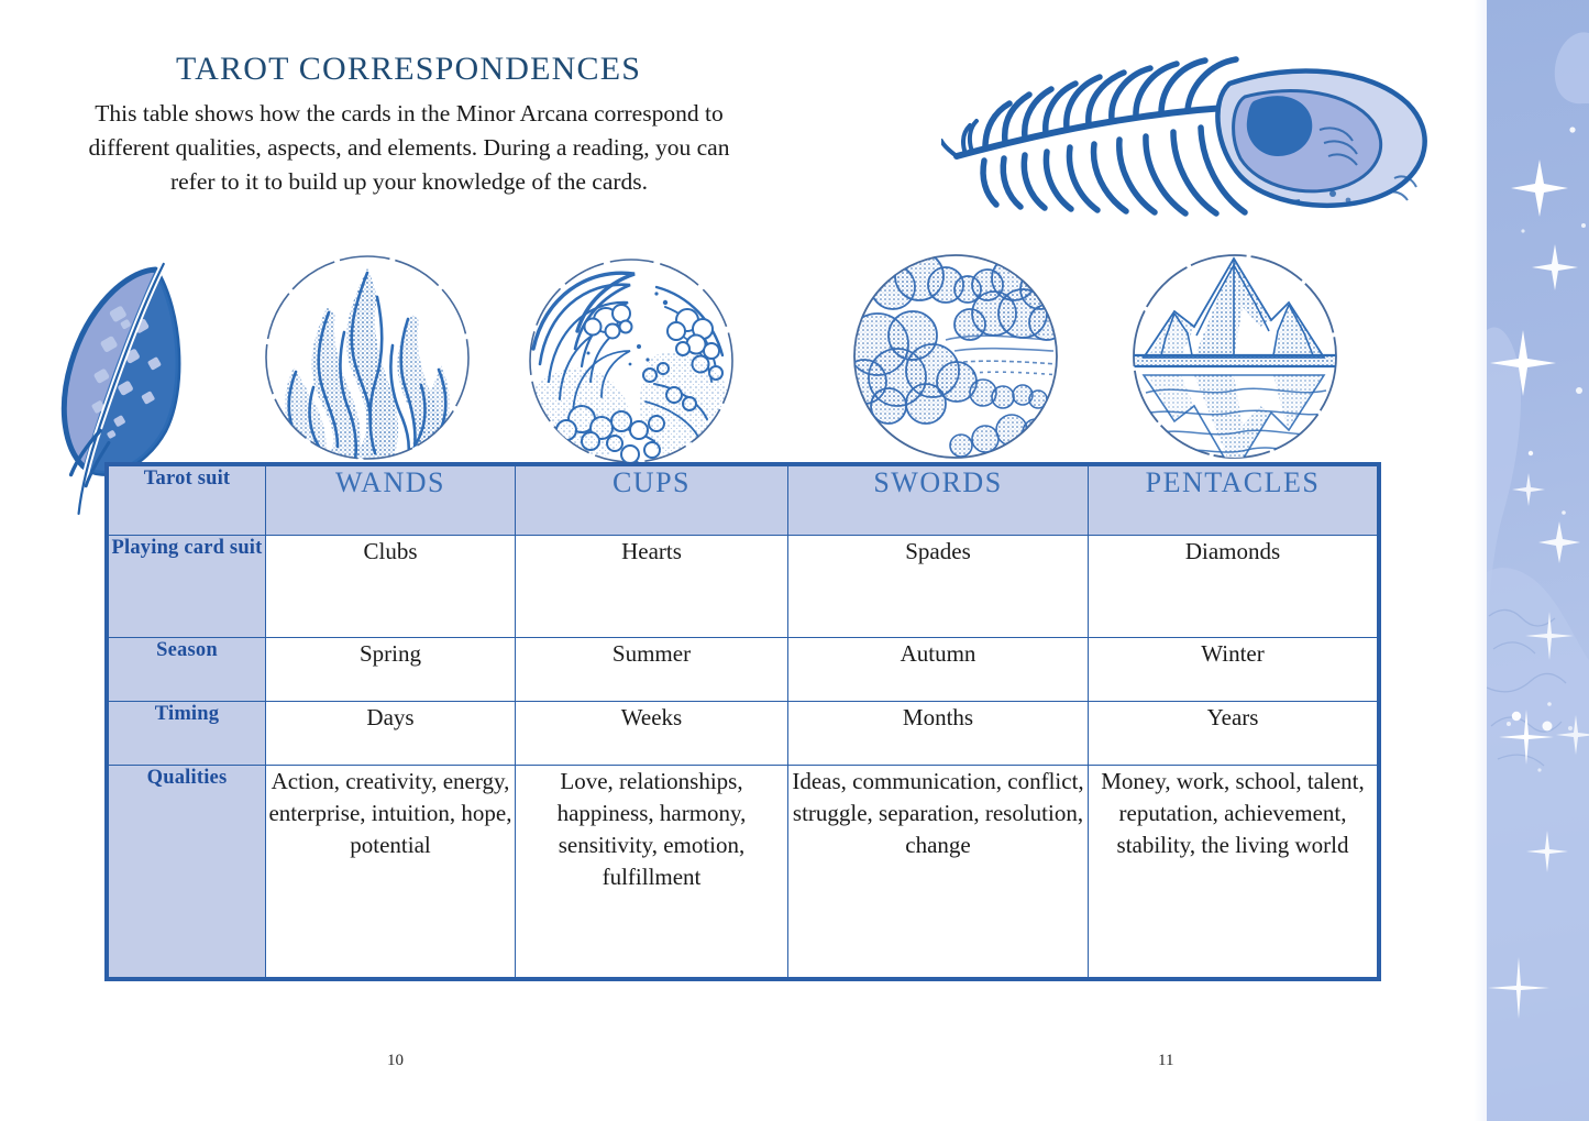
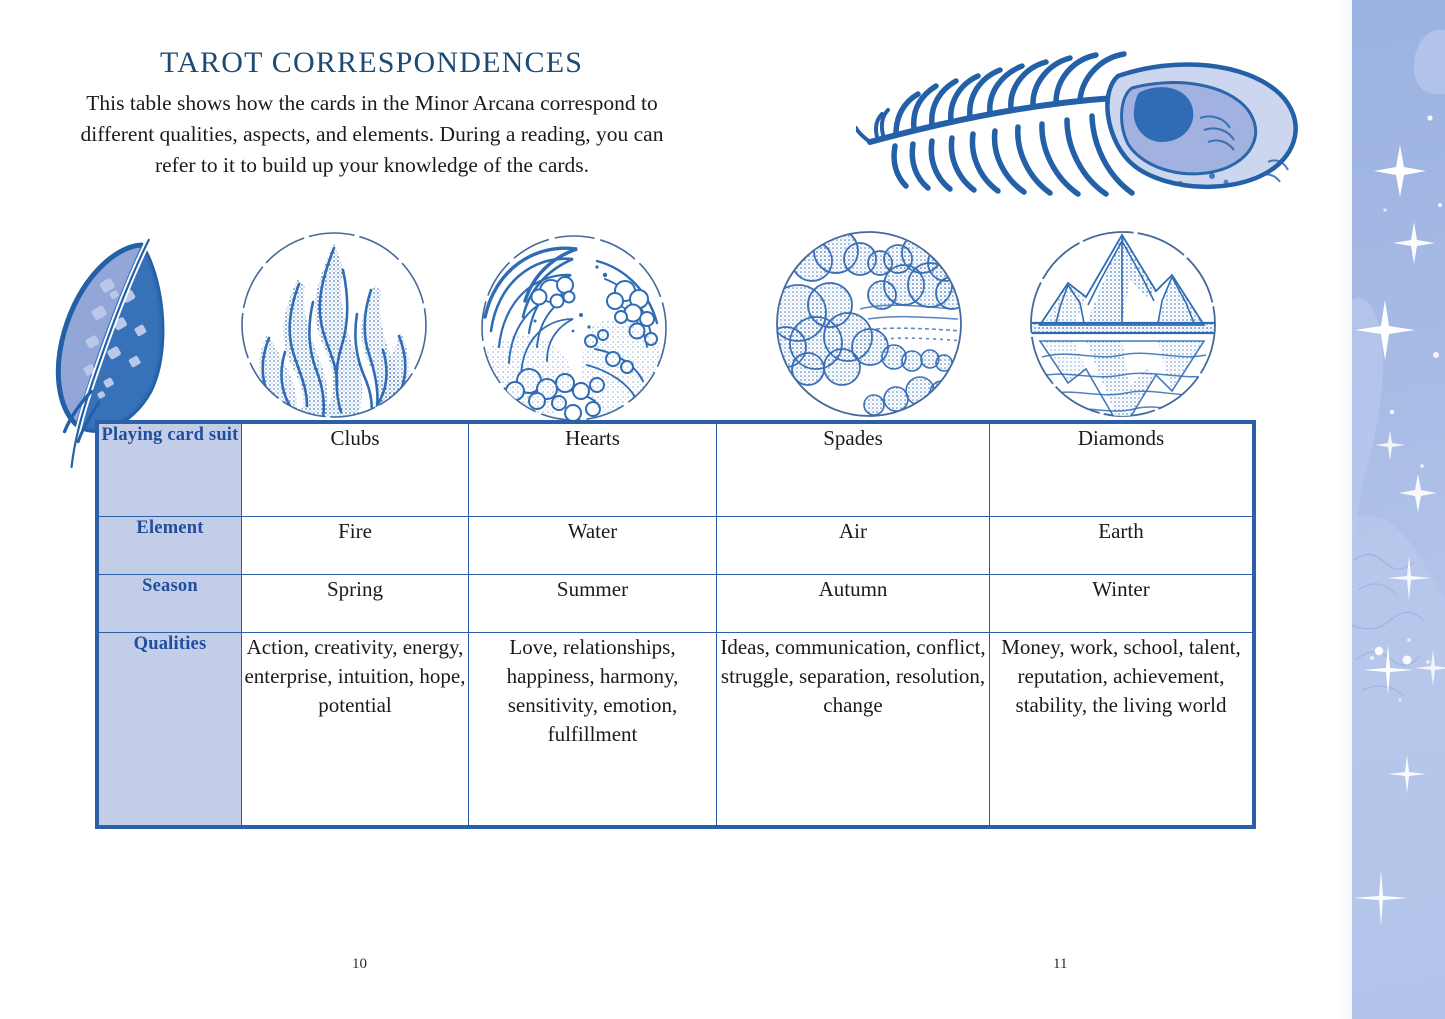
  TAROT CORRESPONDENCES
  This table shows how the cards in the Minor Arcana correspond to different qualities, aspects, and elements. During a reading, you can refer to it to build up your knowledge of the cards.
- Tarot suit	WANDS	CUPS	SWORDS	PENTACLES
  Playing card suit	Clubs	Hearts	Spades	Diamonds
+ Element	Fire	Water	Air	Earth
  Season	Spring	Summer	Autumn	Winter
- Timing	Days	Weeks	Months	Years
  Qualities	Action, creativity, energy, enterprise, intuition, hope, potential	Love, relationships, happiness, harmony, sensitivity, emotion, fulfillment	Ideas, communication, conflict, struggle, separation, resolution, change	Money, work, school, talent, reputation, achievement, stability, the living world
  10
  11
